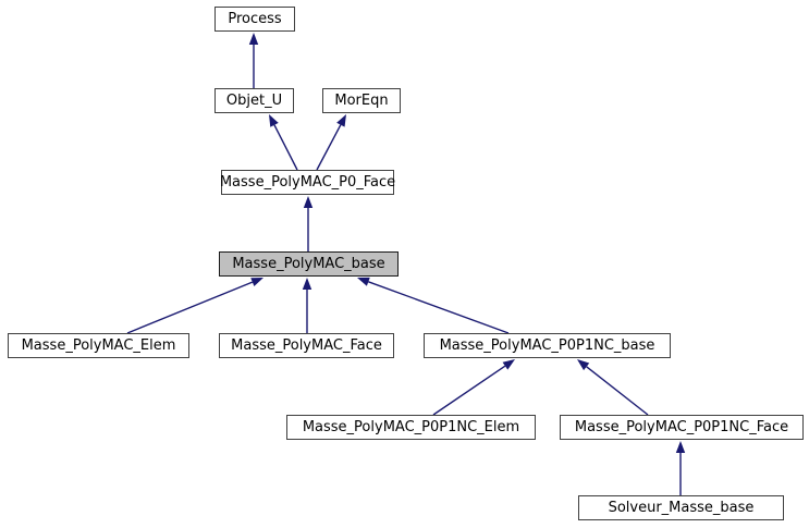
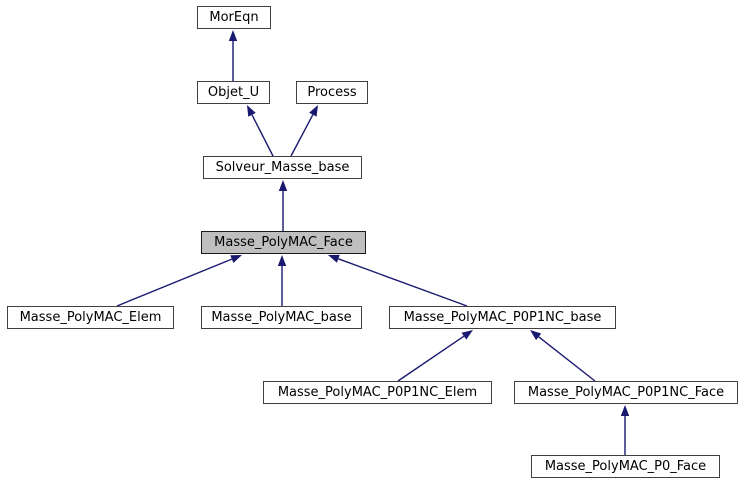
- Process
+ MorEqn
  Objet_U
- MorEqn
+ Process
- Masse_PolyMAC_P0_Face
+ Solveur_Masse_base
- Masse_PolyMAC_base
+ Masse_PolyMAC_Face
  Masse_PolyMAC_Elem
- Masse_PolyMAC_Face
+ Masse_PolyMAC_base
  Masse_PolyMAC_P0P1NC_base
  Masse_PolyMAC_P0P1NC_Elem
  Masse_PolyMAC_P0P1NC_Face
- Solveur_Masse_base
+ Masse_PolyMAC_P0_Face
